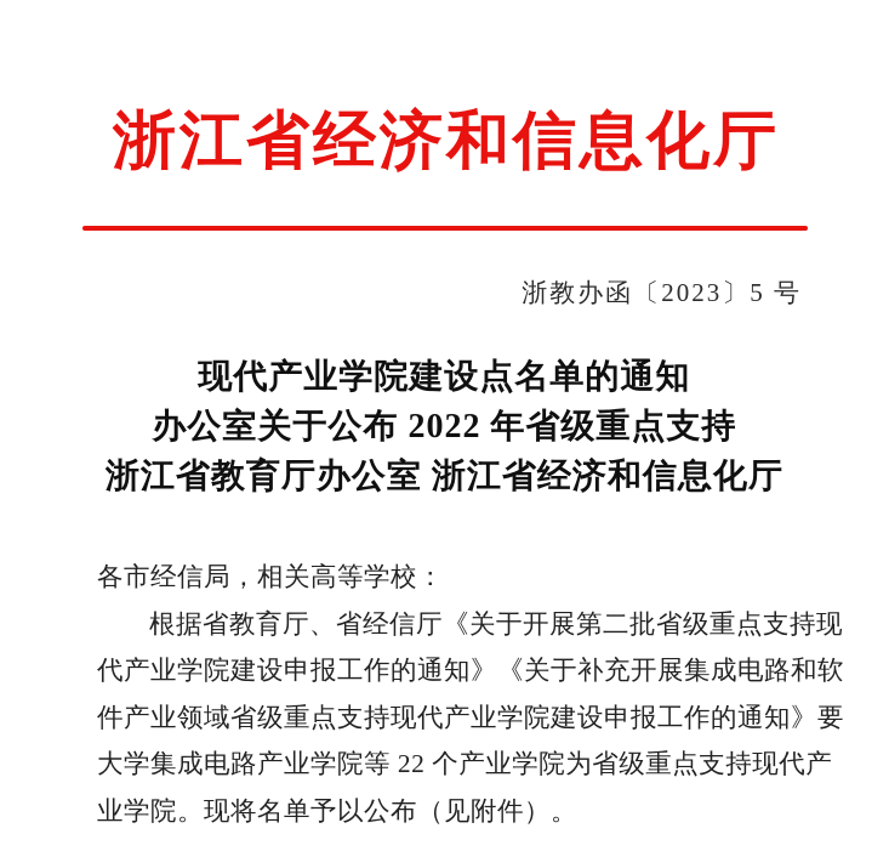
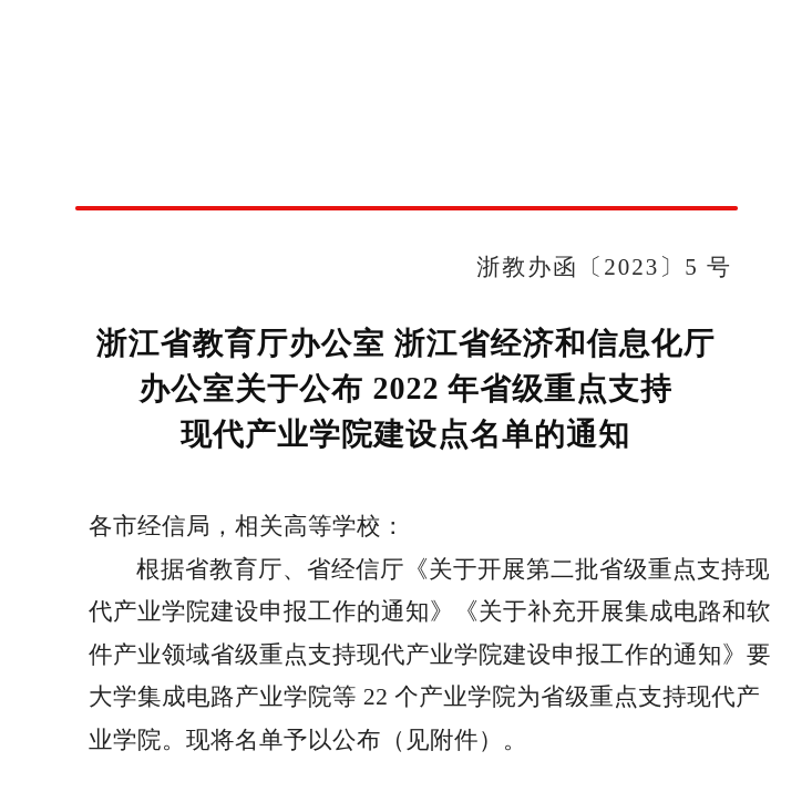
- 浙江省经济和信息化厅
  浙教办函〔2023〕5 号
- 现代产业学院建设点名单的通知
+ 浙江省教育厅办公室 浙江省经济和信息化厅
  办公室关于公布 2022 年省级重点支持
- 浙江省教育厅办公室 浙江省经济和信息化厅
+ 现代产业学院建设点名单的通知
  各市经信局，相关高等学校：
  根据省教育厅、省经信厅《关于开展第二批省级重点支持现
  代产业学院建设申报工作的通知》《关于补充开展集成电路和软
  件产业领域省级重点支持现代产业学院建设申报工作的通知》要
  大学集成电路产业学院等 22 个产业学院为省级重点支持现代产
  业学院。现将名单予以公布（见附件）。
